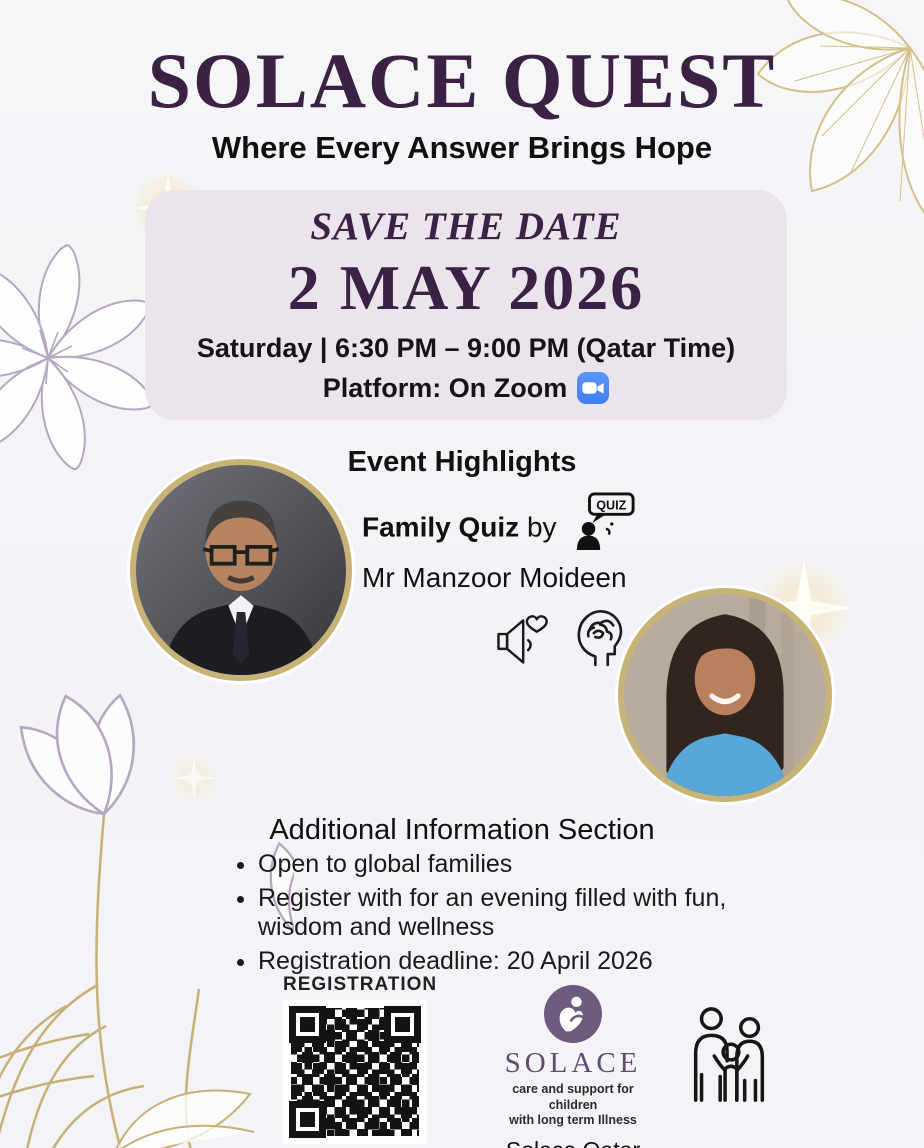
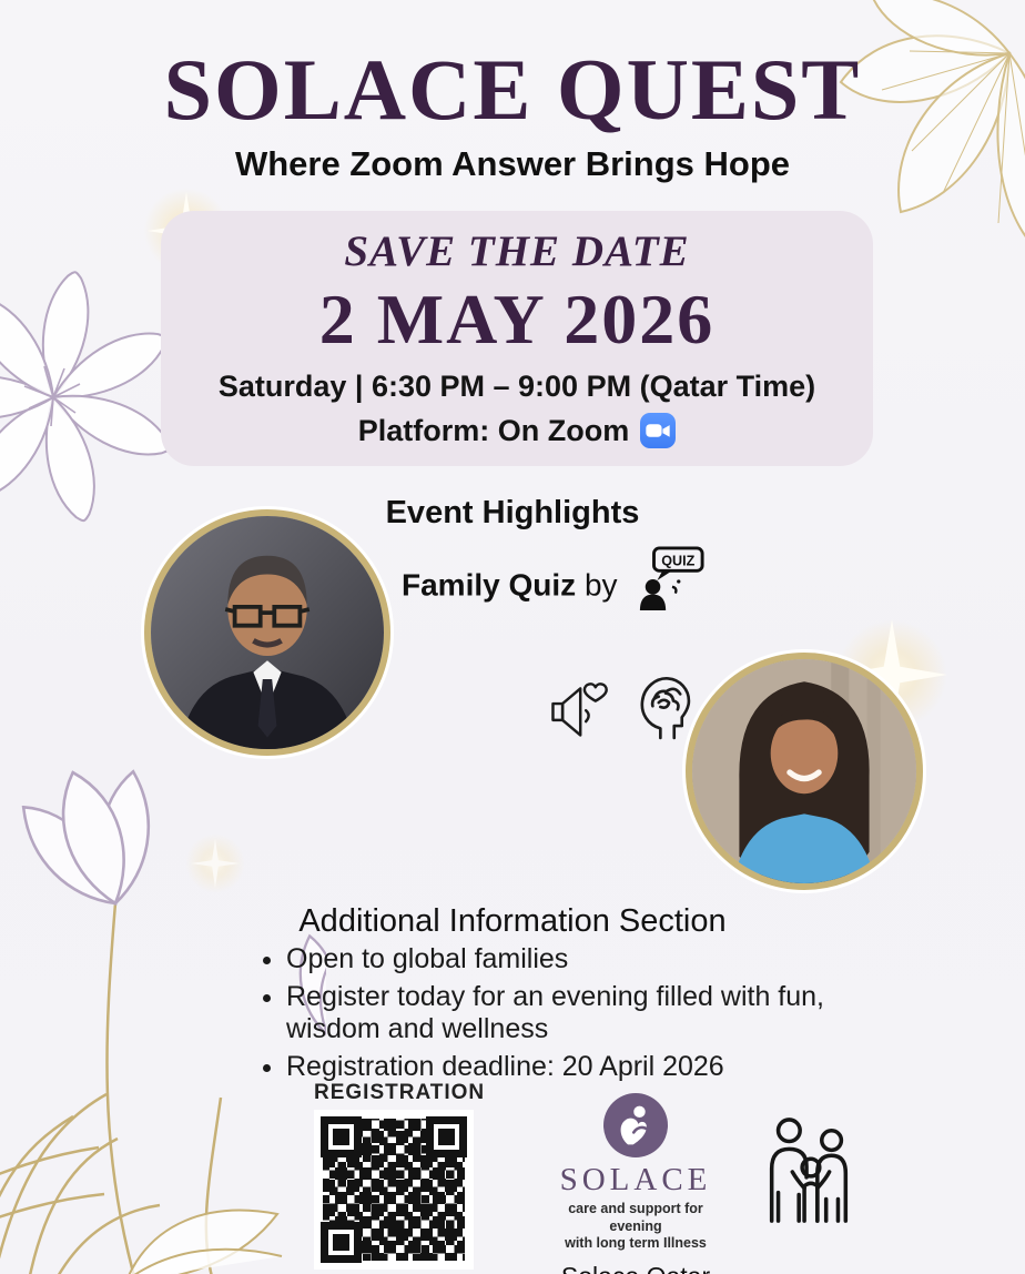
  SOLACE QUEST
- Where Every Answer Brings Hope
+ Where Zoom Answer Brings Hope
  SAVE THE DATE
  2 MAY 2026
  Saturday | 6:30 PM – 9:00 PM (Qatar Time)
  Platform: On Zoom
  Event Highlights
  Family Quiz by
  QUIZ
- Mr Manzoor Moideen
  Additional Information Section
  Open to global families
- Register with for an evening filled with fun, wisdom and wellness
+ Register today for an evening filled with fun, wisdom and wellness
  Registration deadline: 20 April 2026
  REGISTRATION
  SOLACE
- care and support for children
+ care and support for evening
  with long term Illness
